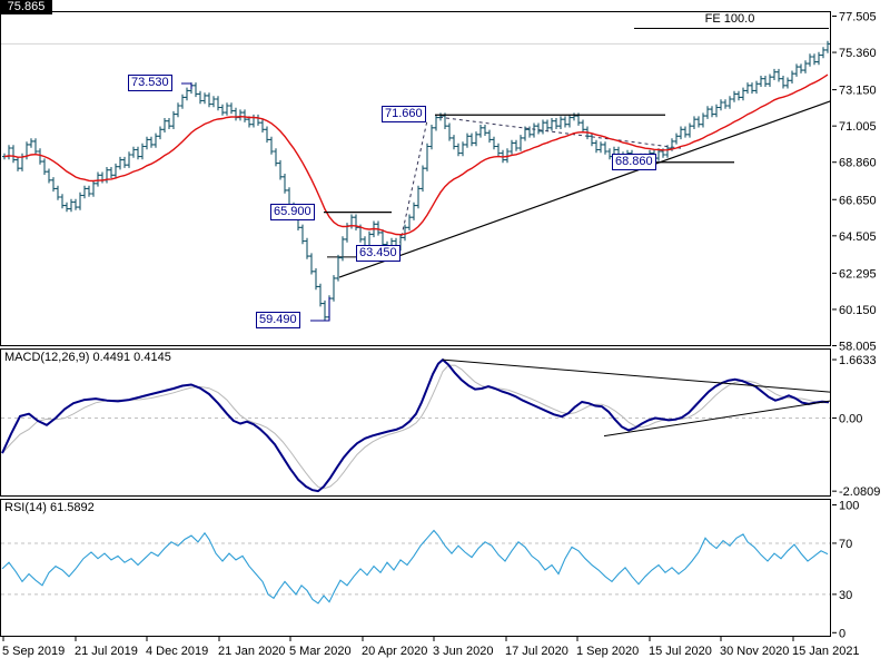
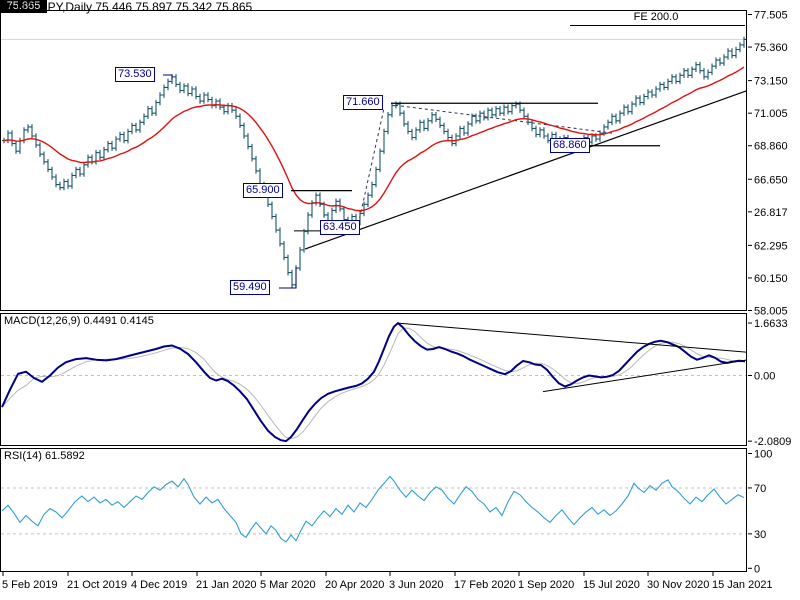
  77.505
  75.360
  73.150
  71.005
  68.860
  66.650
- 64.505
+ 26.817
  62.295
  60.150
  58.005
  1.6633
  0.00
  -2.0809
  100
  70
  30
  0
- 5 Sep 2019
+ 5 Feb 2019
- 21 Jul 2019
+ 21 Oct 2019
  4 Dec 2019
  21 Jan 2020
  5 Mar 2020
  20 Apr 2020
  3 Jun 2020
- 17 Jul 2020
+ 17 Feb 2020
  1 Sep 2020
  15 Jul 2020
  30 Nov 2020
  15 Jan 2021
+ ▼ NZDJPY,Daily 75.446 75.897 75.342 75.865
  MACD(12,26,9) 0.4491 0.4145
  RSI(14) 61.5892
- FE 100.0
+ FE 200.0
  75.865
  73.530
  71.660
  65.900
  63.450
  59.490
  68.860
